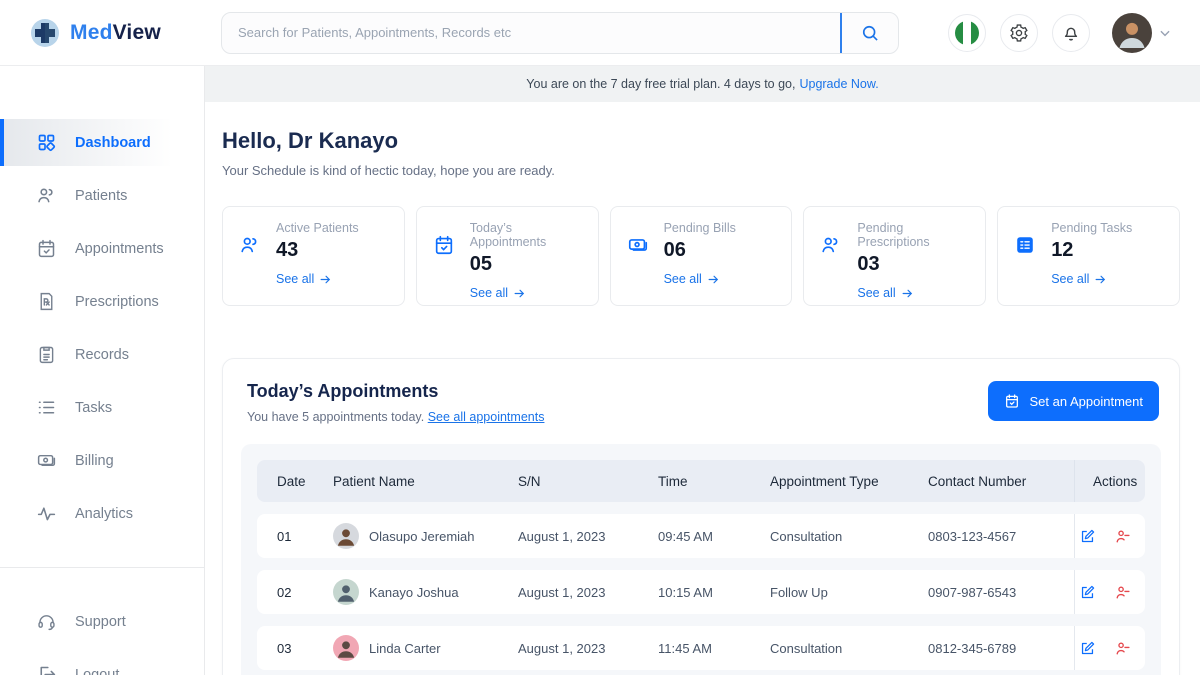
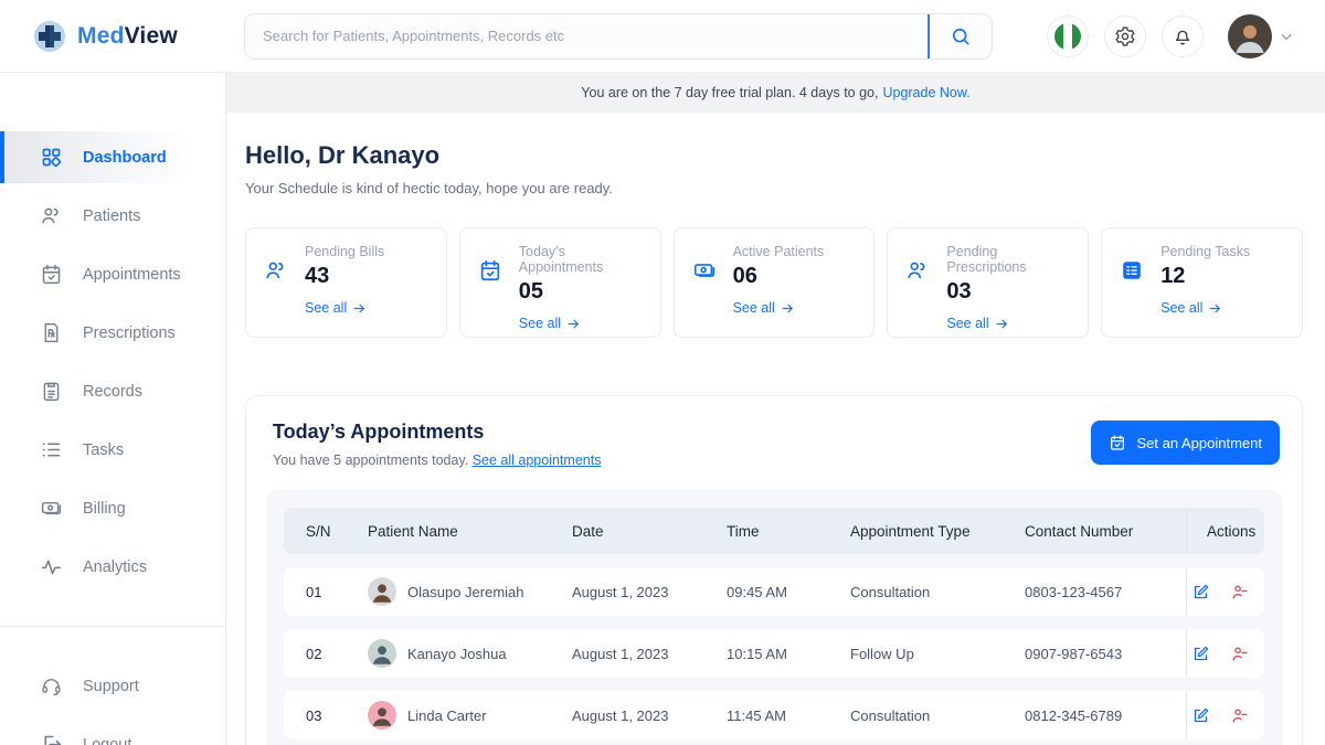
  MedView
  Search for Patients, Appointments, Records etc
  Dashboard
  Patients
  Appointments
  Prescriptions
  Records
  Tasks
  Billing
  Analytics
  Support
  You are on the 7 day free trial plan. 4 days to go,
  Upgrade Now.
  Hello, Dr Kanayo
  Your Schedule is kind of hectic today, hope you are ready.
- Active Patients
+ Pending Bills
  43
  See all
  Today’s Appointments
  05
  See all
- Pending Bills
+ Active Patients
  06
  See all
  Pending Prescriptions
  03
  See all
  Pending Tasks
  12
  See all
  Today’s Appointments
  You have 5 appointments today. See all appointments
  Set an Appointment
- Date
+ S/N
  Patient Name
- S/N
+ Date
  Time
  Appointment Type
  Contact Number
  Actions
  01
  Olasupo Jeremiah
  August 1, 2023
  09:45 AM
  Consultation
  0803-123-4567
  02
  Kanayo Joshua
  August 1, 2023
  10:15 AM
  Follow Up
  0907-987-6543
  03
  Linda Carter
  August 1, 2023
  11:45 AM
  Consultation
  0812-345-6789
